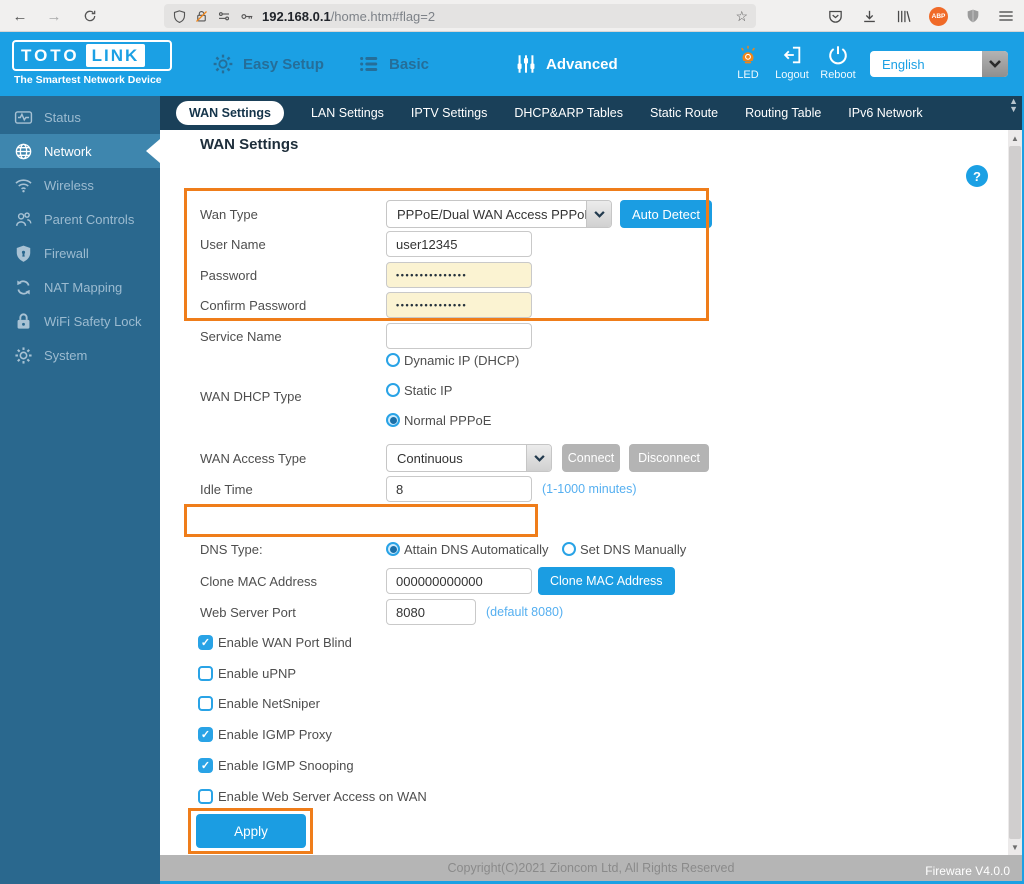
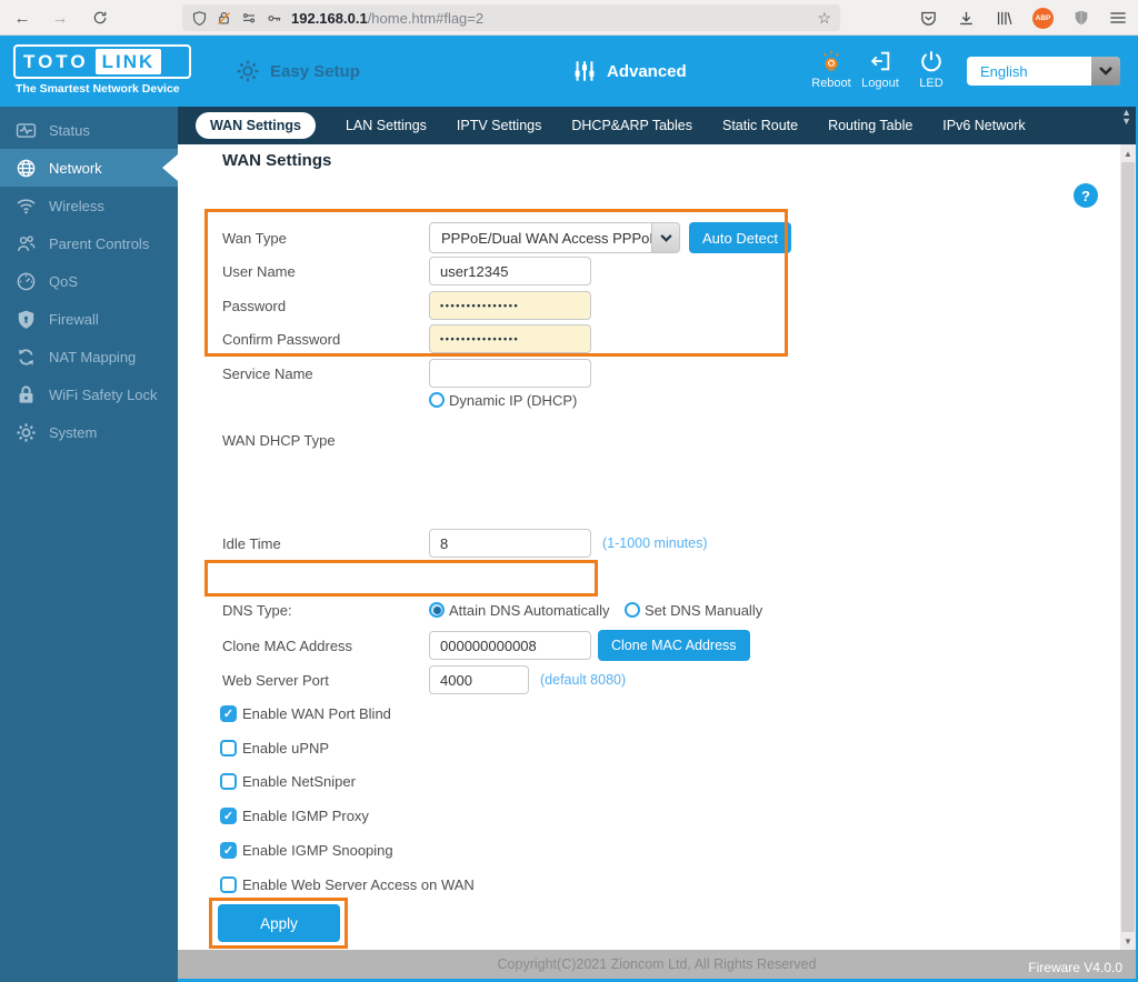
  ←
  →
  192.168.0.1/home.htm#flag=2
  ☆
  TOTO
  LINK
  The Smartest Network Device
  Easy Setup
- Basic
  Advanced
- LED
+ Reboot
  Logout
- Reboot
+ LED
  English
  Status
  Network
  Wireless
  Parent Controls
+ QoS
  Firewall
  NAT Mapping
  WiFi Safety Lock
  System
  WAN Settings
  LAN Settings
  IPTV Settings
  DHCP&ARP Tables
  Static Route
  Routing Table
  IPv6 Network
  ▲
  ▼
  WAN Settings
  ?
  Wan Type
  PPPoE/Dual WAN Access PPPo
  Auto Detect
  User Name
  user12345
  Password
  •••••••••••••••
  Confirm Password
  •••••••••••••••
  Service Name
  Dynamic IP (DHCP)
- Static IP
  WAN DHCP Type
- Normal PPPoE
- WAN Access Type
- Continuous
- Connect
- Disconnect
  Idle Time
  8
  (1-1000 minutes)
  DNS Type:
  Attain DNS Automatically
  Set DNS Manually
  Clone MAC Address
- 000000000000
+ 000000000008
  Clone MAC Address
  Web Server Port
- 8080
+ 4000
  (default 8080)
  Enable WAN Port Blind
  Enable uPNP
  Enable NetSniper
  Enable IGMP Proxy
  Enable IGMP Snooping
  Enable Web Server Access on WAN
  Apply
  ▲
  ▼
  Copyright(C)2021 Zioncom Ltd, All Rights Reserved
  Fireware V4.0.0
